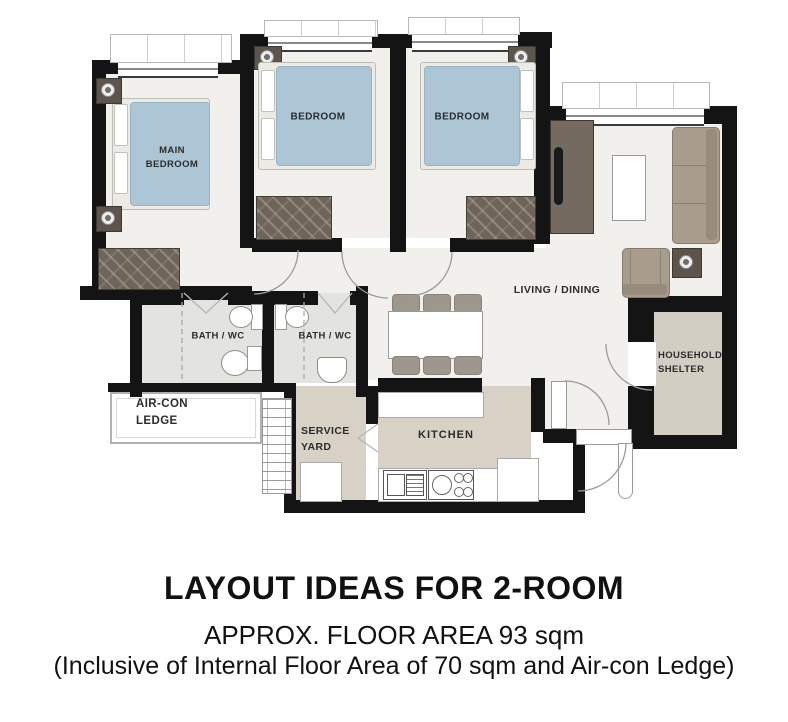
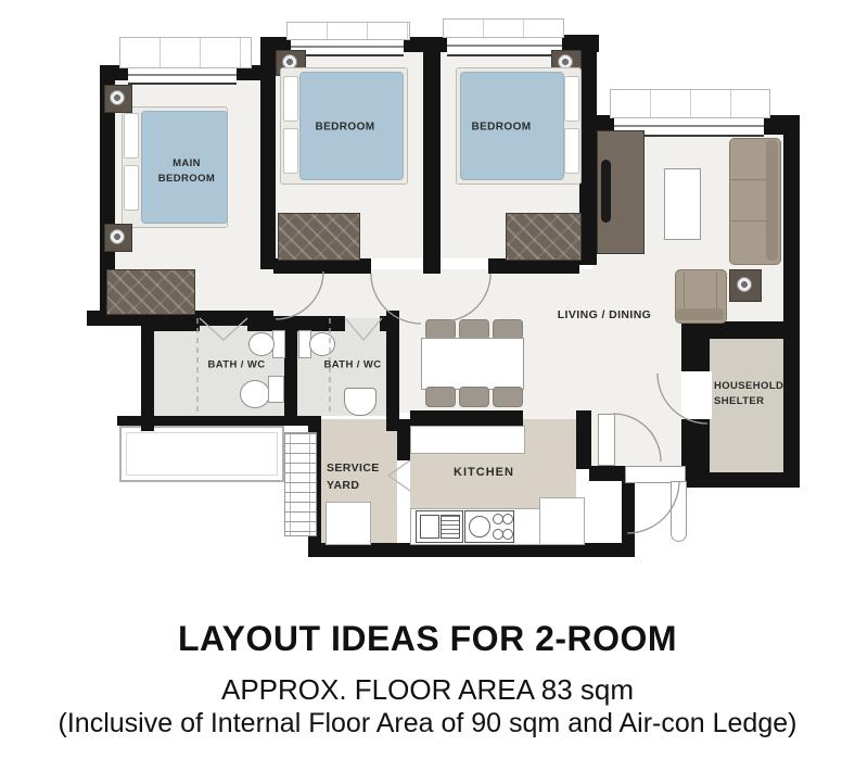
  MAIN BEDROOM
  BEDROOM
  BEDROOM
  BATH / WC
  BATH / WC
- AIR-CON LEDGE
  SERVICE YARD
  KITCHEN
  LIVING / DINING
  HOUSEHOLD SHELTER
  LAYOUT IDEAS FOR 2-ROOM
- APPROX. FLOOR AREA 93 sqm
+ APPROX. FLOOR AREA 83 sqm
- (Inclusive of Internal Floor Area of 70 sqm and Air-con Ledge)
+ (Inclusive of Internal Floor Area of 90 sqm and Air-con Ledge)
